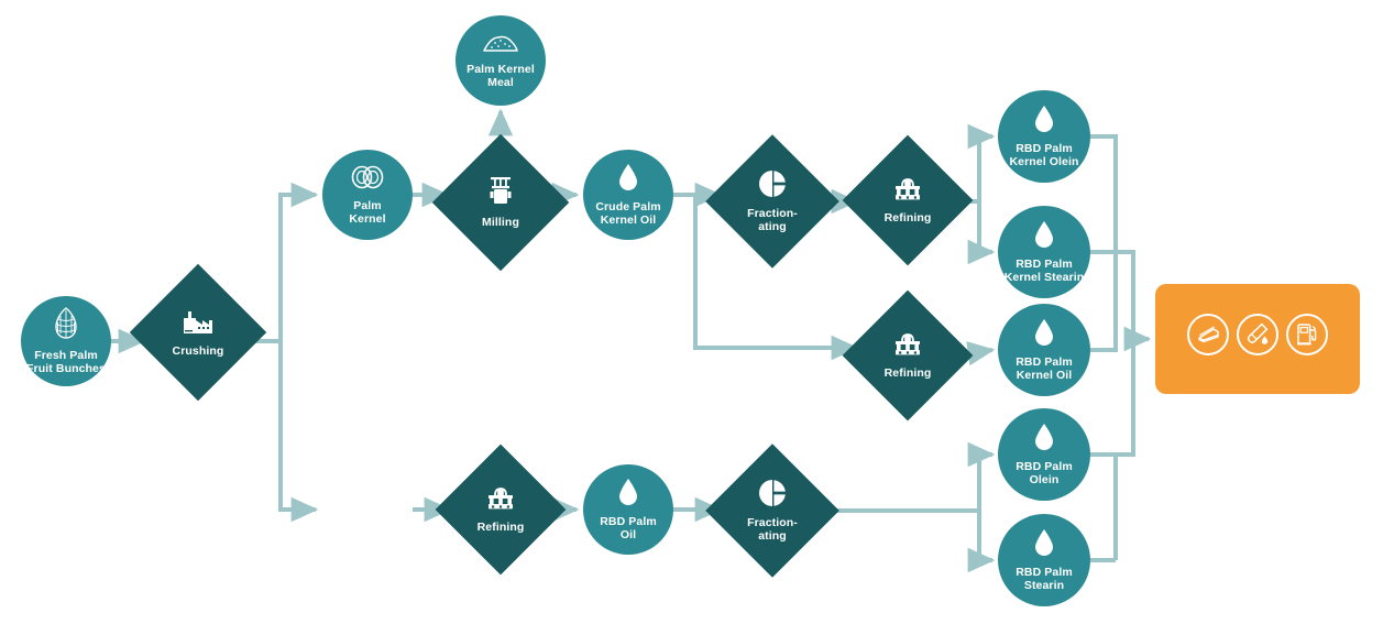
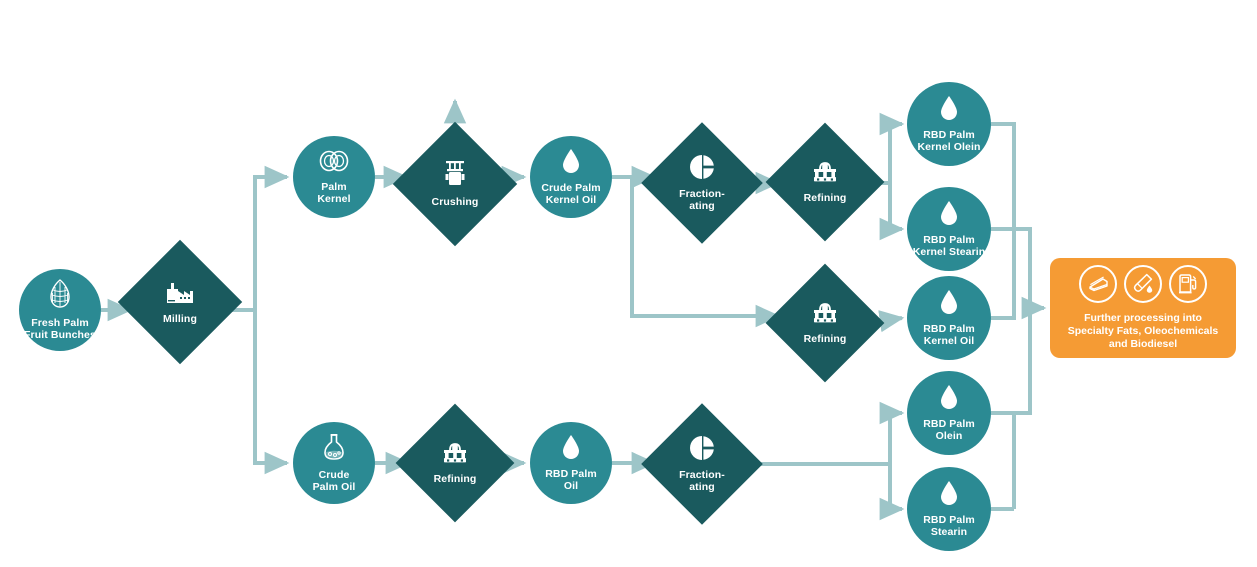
  Fresh Palm
  Fruit Bunches
- Crushing
+ Milling
  Palm
  Kernel
- Milling
+ Crushing
- Palm Kernel
- Meal
  Crude Palm
  Kernel Oil
  Fraction-
  ating
  Refining
  RBD Palm
  Kernel Olein
  RBD Palm
  Kernel Stearin
  Refining
  RBD Palm
  Kernel Oil
+ Crude
+ Palm Oil
  Refining
  RBD Palm
  Oil
  Fraction-
  ating
  RBD Palm
  Olein
  RBD Palm
  Stearin
+ Further processing into
+ Specialty Fats, Oleochemicals
+ and Biodiesel
